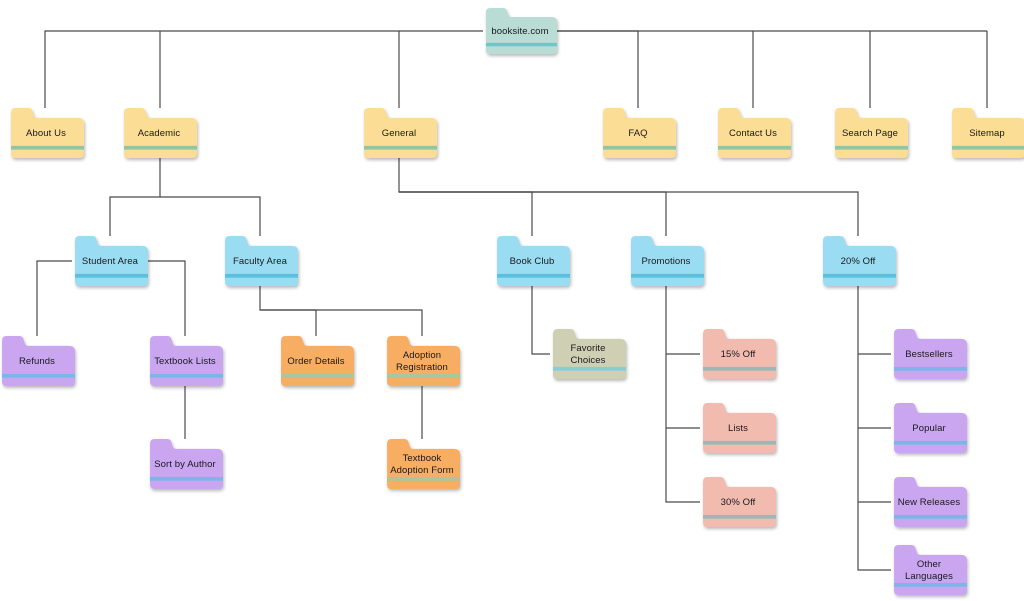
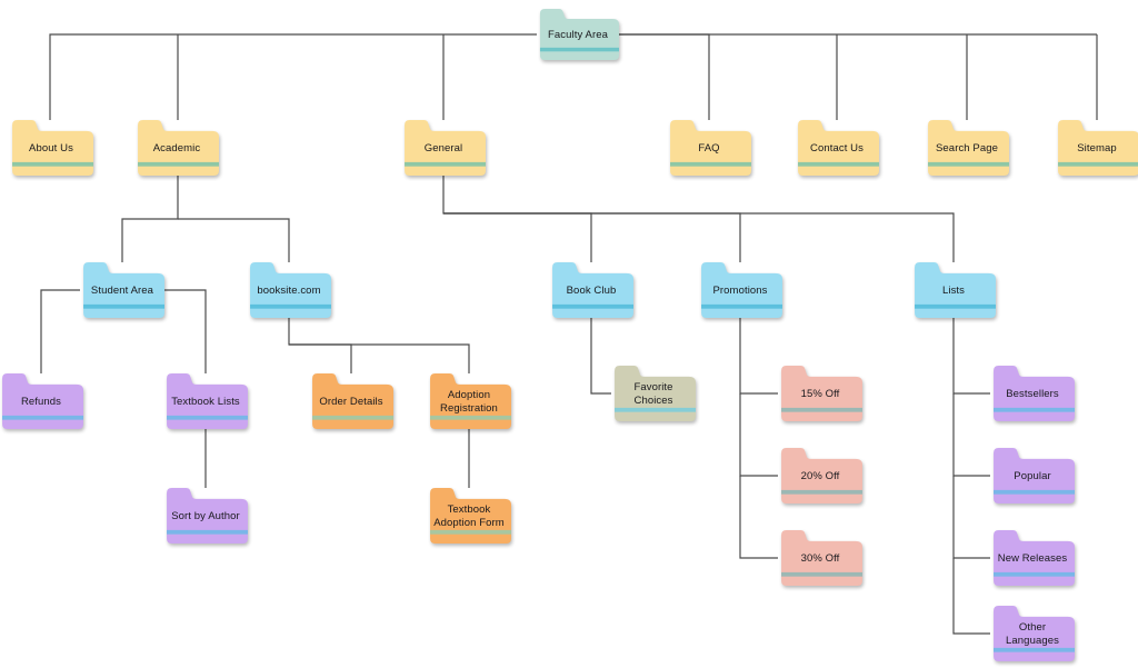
- booksite.com
+ Faculty Area
  About Us
  Academic
  General
  FAQ
  Contact Us
  Search Page
  Sitemap
  Student Area
- Faculty Area
+ booksite.com
  Book Club
  Promotions
- 20% Off
+ Lists
  Refunds
  Textbook Lists
  Order Details
  Adoption
  Registration
  Favorite
  Choices
  15% Off
  Bestsellers
  Sort by Author
  Textbook
  Adoption Form
- Lists
+ 20% Off
  Popular
  30% Off
  New Releases
  Other
  Languages
